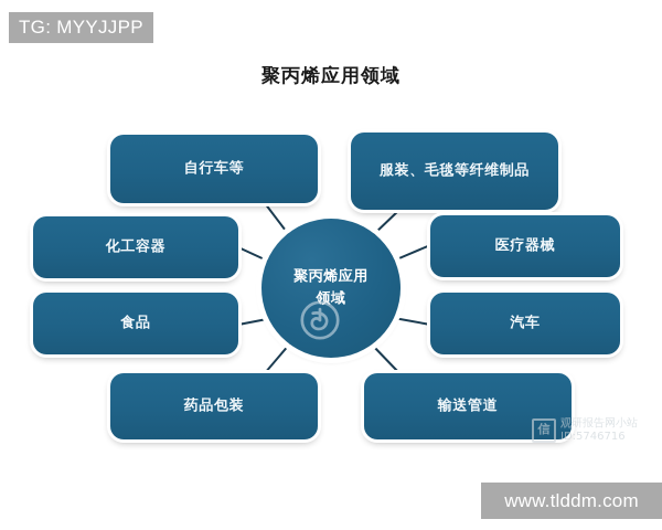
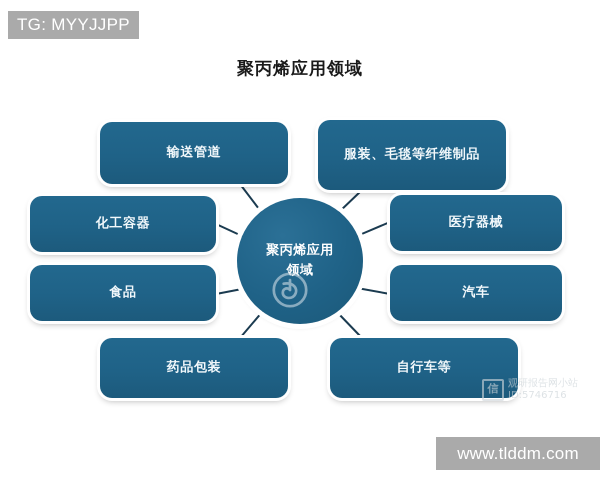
  TG: MYYJJPP
  聚丙烯应用领域
- 自行车等
+ 输送管道
  服装、毛毯等纤维制品
  医疗器械
  汽车
- 输送管道
+ 自行车等
  药品包装
  食品
  化工容器
  聚丙烯应用
  领域
  信
  观研报告网小站
  ID:5746716
  www.tlddm.com
